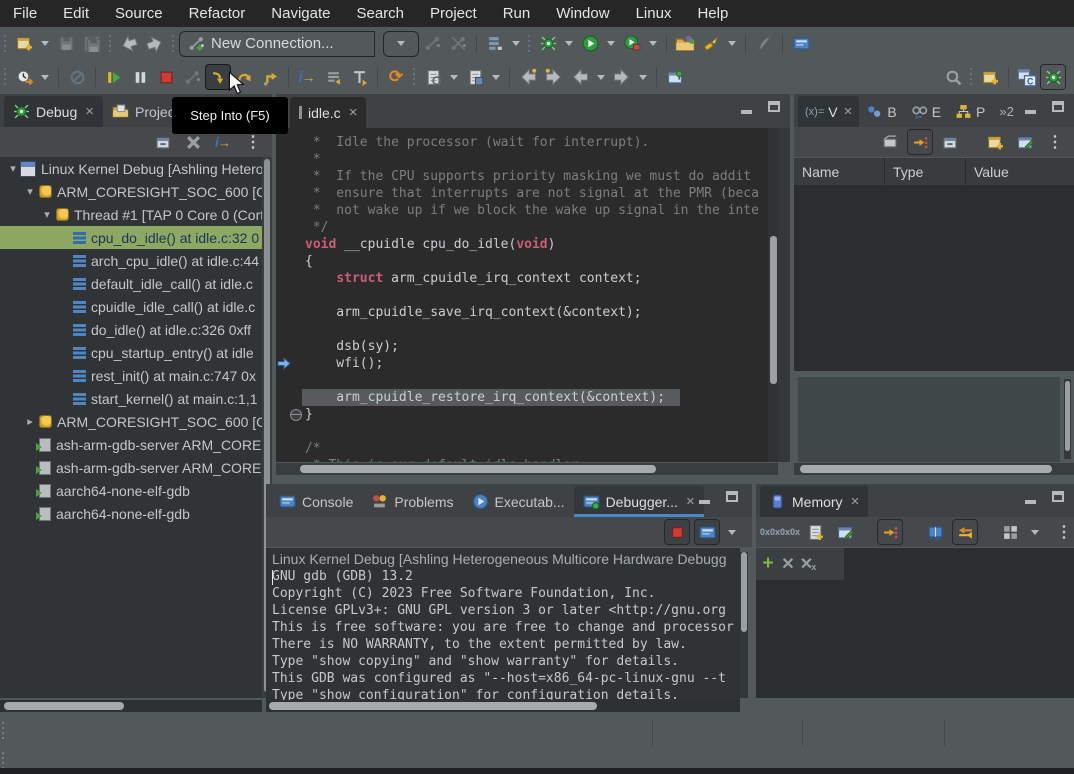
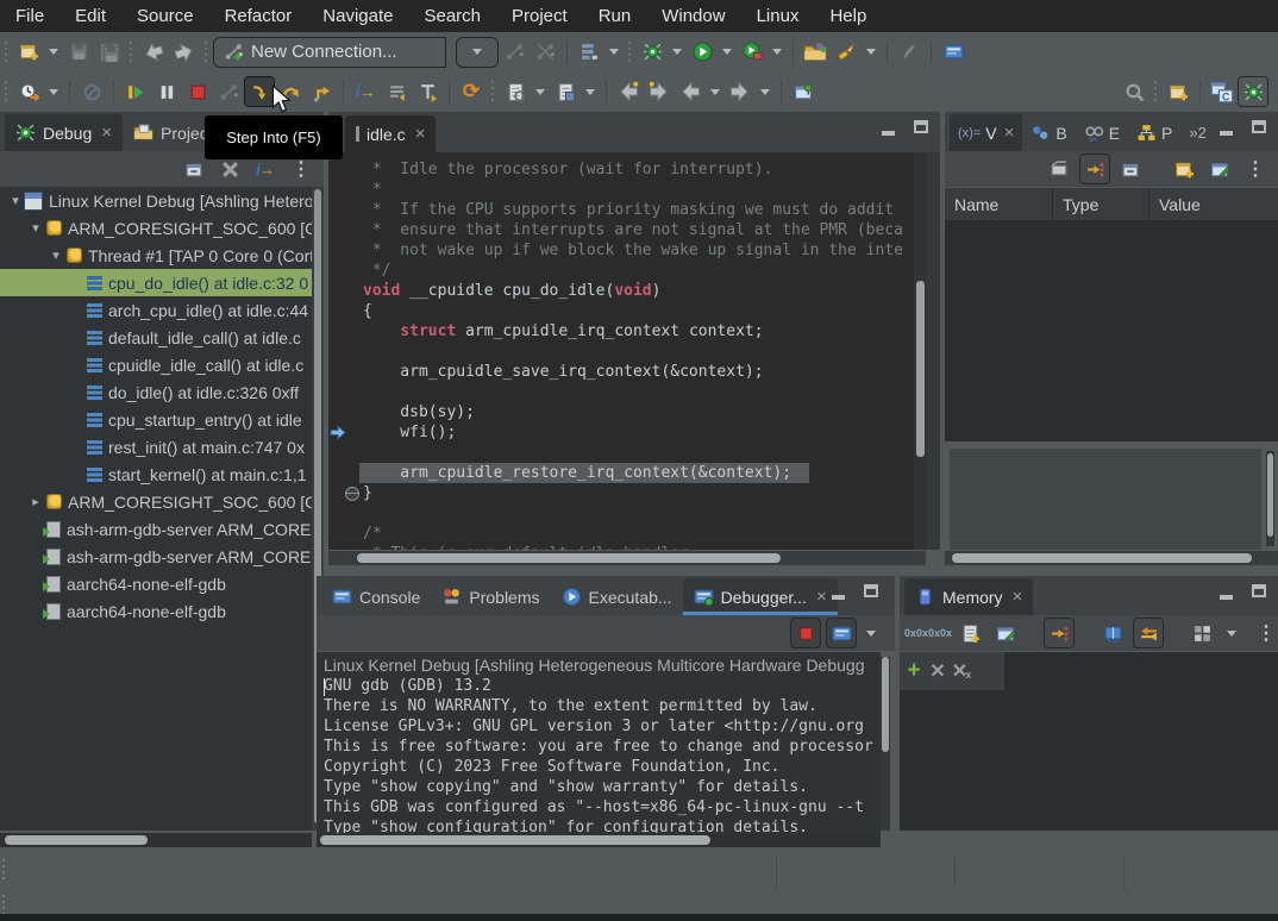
  File
  Edit
  Source
  Refactor
  Navigate
  Search
  Project
  Run
  Window
  Linux
  Help
  New Connection...
  i
  →
  ⟳
  C
  Debug
  ×
  Proje
  i
  →
  ⋮
  ▾
  Linux Kernel Debug [Ashling Hetero
  ▾
  ARM_CORESIGHT_SOC_600 [
  ▾
  Thread #1 [TAP 0 Core 0 (Cor
  cpu_do_idle() at idle.c:32 0
  arch_cpu_idle() at idle.c:44
  default_idle_call() at idle.c
  cpuidle_idle_call() at idle.c
  do_idle() at idle.c:326 0xff
  cpu_startup_entry() at idle
  rest_init() at main.c:747 0x
  start_kernel() at main.c:1,1
  ▸
  ARM_CORESIGHT_SOC_600 [
  ash-arm-gdb-server ARM_CORE
  ash-arm-gdb-server ARM_CORE
  aarch64-none-elf-gdb
  aarch64-none-elf-gdb
  idle.c
  ×
  * Idle the processor (wait for interrupt).
  *
  * If the CPU supports priority masking we must do addit
  * ensure that interrupts are not signal at the PMR (beca
  * not wake up if we block the wake up signal in the inte
  */
  void __cpuidle cpu_do_idle(void)
  {
  struct arm_cpuidle_irq_context context;
  arm_cpuidle_save_irq_context(&context);
  dsb(sy);
  wfi();
  arm_cpuidle_restore_irq_context(&context);
  }
  /*
  —
  (x)=
  V
  ×
  B
  E
  P
  »2
  ⋮
  Name
  Type
  Value
  Console
  Problems
  Executab...
  Debugger...
  ×
  Linux Kernel Debug [Ashling Heterogeneous Multicore Hardware Debugg
  GNU gdb (GDB) 13.2
- Copyright (C) 2023 Free Software Foundation, Inc.
+ There is NO WARRANTY, to the extent permitted by law.
  License GPLv3+: GNU GPL version 3 or later <http://gnu.org
  This is free software: you are free to change and processor
- There is NO WARRANTY, to the extent permitted by law.
+ Copyright (C) 2023 Free Software Foundation, Inc.
  Type "show copying" and "show warranty" for details.
  This GDB was configured as "--host=x86_64-pc-linux-gnu --t
  Type "show configuration" for configuration details.
  Memory
  ×
  0x0x
  0x0x
  ⋮
  +
  ✕
  ✕
  x
  Step Into (F5)
